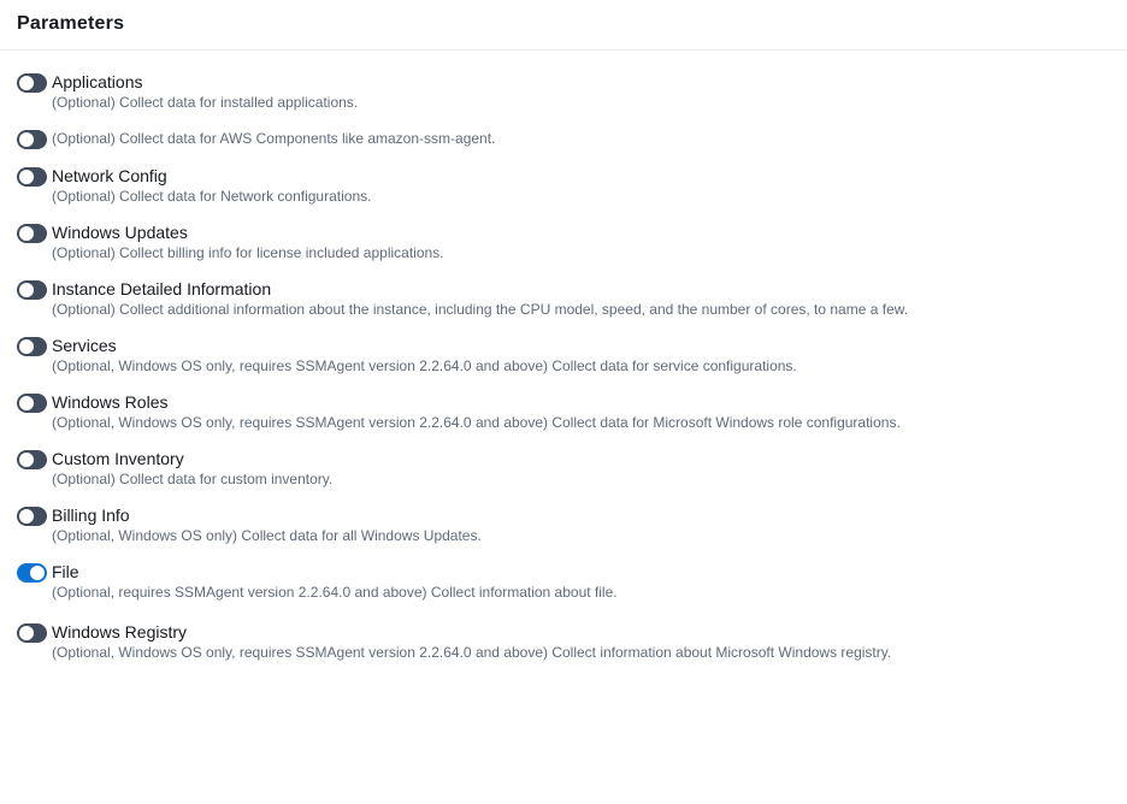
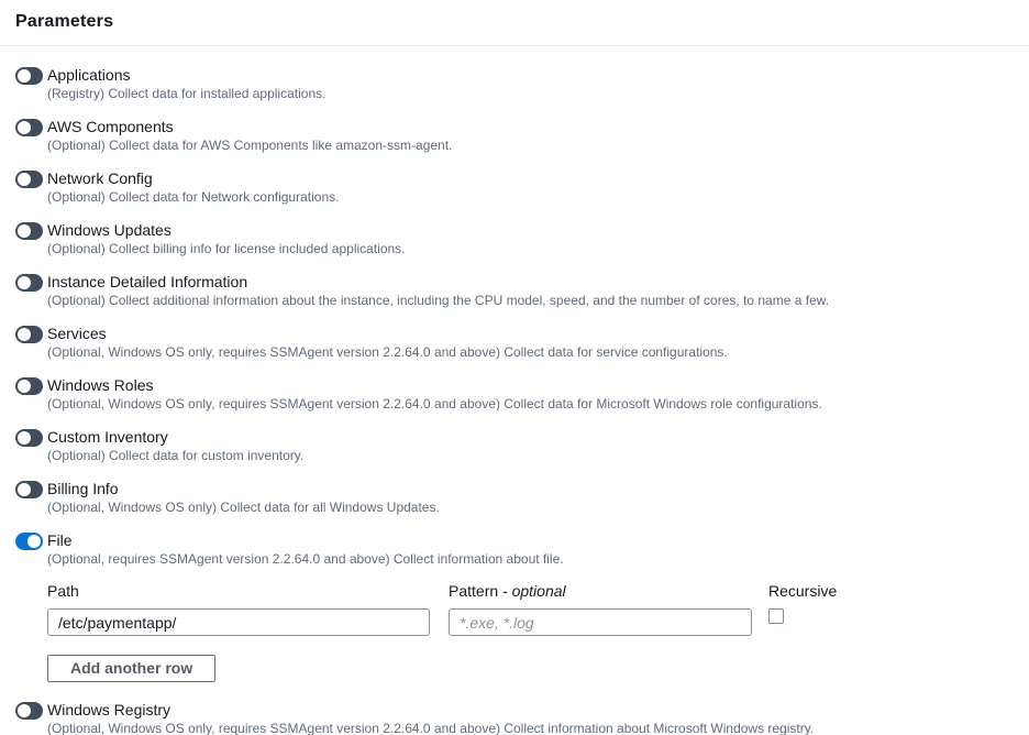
  Parameters
  Applications
- (Optional) Collect data for installed applications.
+ (Registry) Collect data for installed applications.
+ AWS Components
  (Optional) Collect data for AWS Components like amazon-ssm-agent.
  Network Config
  (Optional) Collect data for Network configurations.
  Windows Updates
  (Optional) Collect billing info for license included applications.
  Instance Detailed Information
  (Optional) Collect additional information about the instance, including the CPU model, speed, and the number of cores, to name a few.
  Services
  (Optional, Windows OS only, requires SSMAgent version 2.2.64.0 and above) Collect data for service configurations.
  Windows Roles
  (Optional, Windows OS only, requires SSMAgent version 2.2.64.0 and above) Collect data for Microsoft Windows role configurations.
  Custom Inventory
  (Optional) Collect data for custom inventory.
  Billing Info
  (Optional, Windows OS only) Collect data for all Windows Updates.
  File
  (Optional, requires SSMAgent version 2.2.64.0 and above) Collect information about file.
+ Path
+ /etc/paymentapp/
+ Pattern - optional
+ *.exe, *.log
+ Recursive
+ Add another row
  Windows Registry
  (Optional, Windows OS only, requires SSMAgent version 2.2.64.0 and above) Collect information about Microsoft Windows registry.
